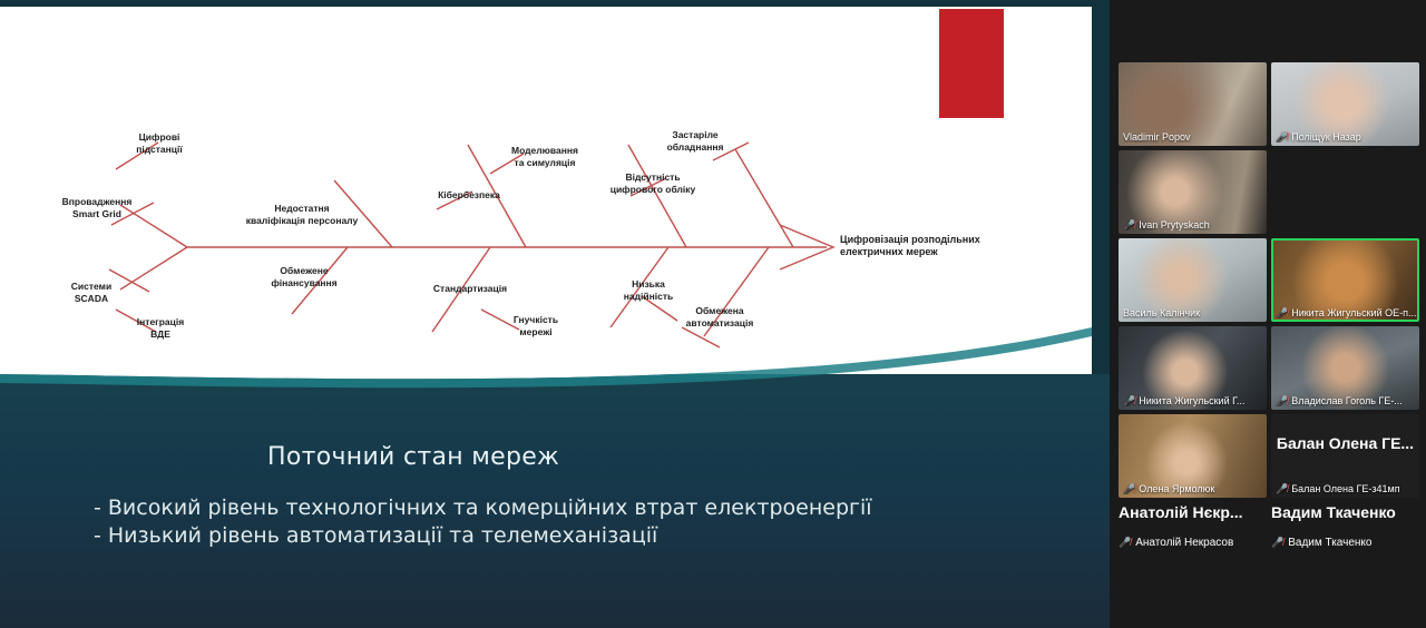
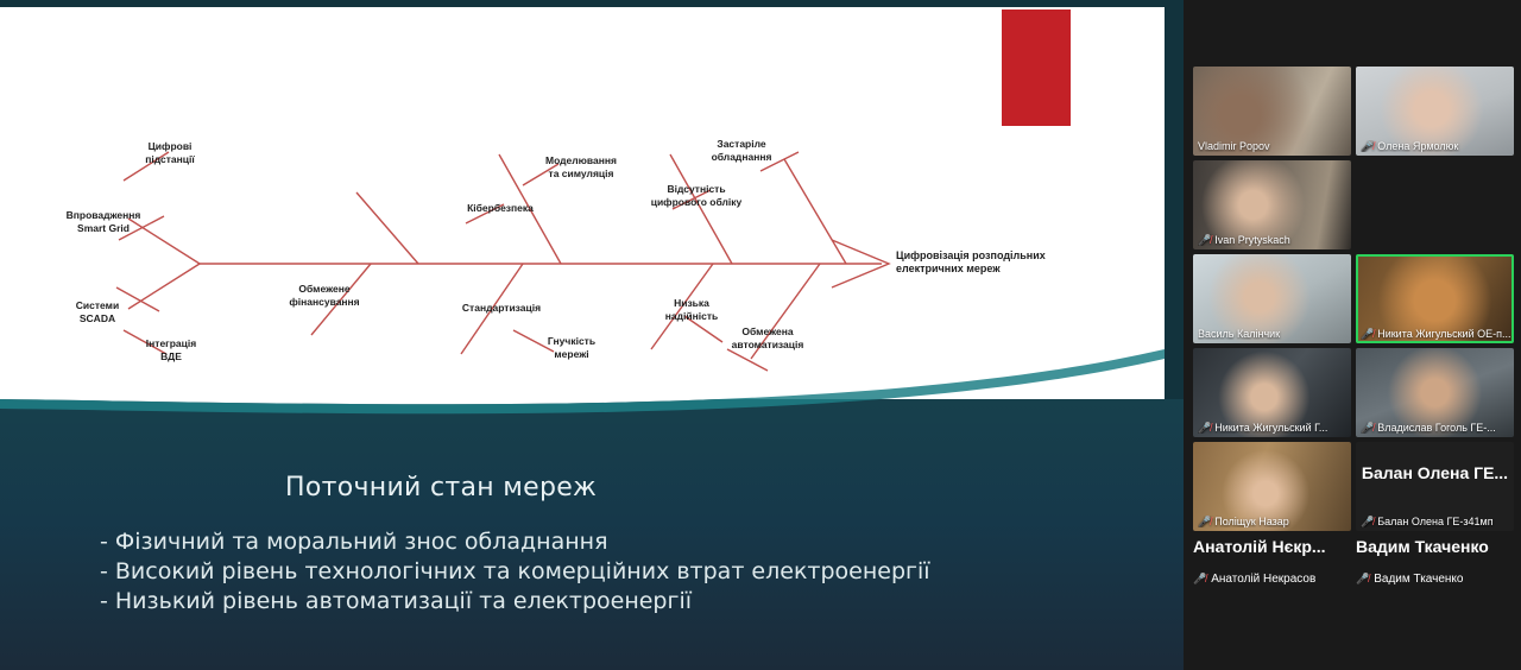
  Цифрові
  підстанції
  Впровадження
  Smart Grid
  Системи
  SCADA
  Інтеграція
  ВДЕ
- Недостатня
- кваліфікація персоналу
  Обмежене
  фінансування
  Моделювання
  та симуляція
  Кібербезпека
  Стандартизація
  Гнучкість
  мережі
  Застаріле
  обладнання
  Відсутність
  цифрового обліку
  Низька
  надійність
  Обмежена
  автоматизація
  Цифровізація розподільних
  електричних мереж
  Поточний стан мереж
+ - Фізичний та моральний знос обладнання
  - Високий рівень технологічних та комерційних втрат електроенергії
- - Низький рівень автоматизації та телемеханізації
+ - Низький рівень автоматизації та електроенергії
  Vladimir Popov
  🎤̸
- Поліщук Назар
+ Олена Ярмолюк
  🎤̸
  Ivan Prytyskach
  Василь Калінчик
  🎤̸
  Никита Жигульский ОЕ-п...
  🎤̸
  Никита Жигульский Г...
  🎤̸
  Владислав Гоголь ГЕ-...
  🎤̸
- Олена Ярмолюк
+ Поліщук Назар
  Балан Олена ГЕ...
  🎤̸
  Балан Олена ГЕ-з41мп
  Анатолій Нєкр...
  🎤̸
  Анатолій Некрасов
  Вадим Ткаченко
  🎤̸
  Вадим Ткаченко
